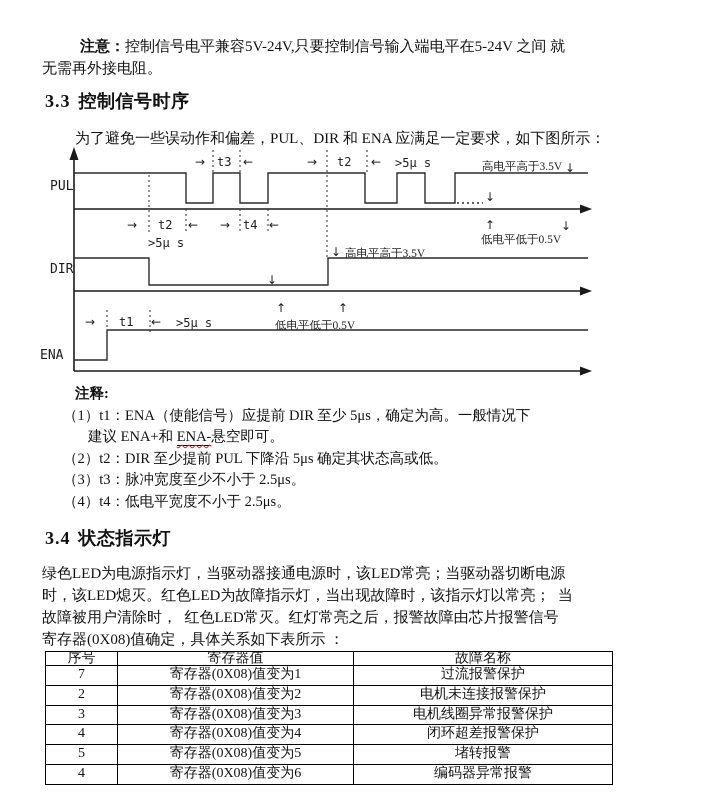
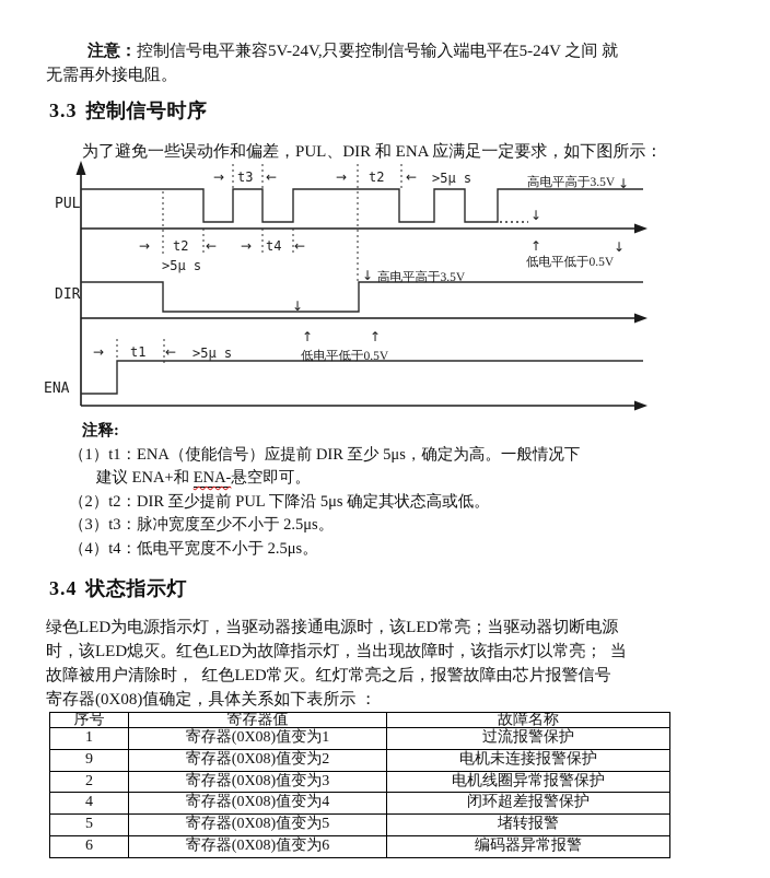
  注意：控制信号电平兼容5V-24V,只要控制信号输入端电平在5-24V 之间 就
  无需再外接电阻。
  3.3 控制信号时序
  为了避免一些误动作和偏差，PUL、DIR 和 ENA 应满足一定要求，如下图所示：
  PUL
  DIR
  ENA
  →
  t3
  ←
  →
  t2
  ←
  >5μ s
  高电平高于3.5V
  ↓
  ↓
  ↑
  ↓
  低电平低于0.5V
  →
  t2
  ←
  →
  t4
  ←
  >5μ s
  ↓
  高电平高于3.5V
  ↓
  ↑
  ↑
  低电平低于0.5V
  →
  t1
  ←
  >5μ s
  注释:
  （1）t1：ENA（使能信号）应提前 DIR 至少 5μs，确定为高。一般情况下
  建议 ENA+和 ENA-悬空即可。
  （2）t2：DIR 至少提前 PUL 下降沿 5μs 确定其状态高或低。
  （3）t3：脉冲宽度至少不小于 2.5μs。
  （4）t4：低电平宽度不小于 2.5μs。
  3.4 状态指示灯
  绿色LED为电源指示灯，当驱动器接通电源时，该LED常亮；当驱动器切断电源
  时，该LED熄灭。红色LED为故障指示灯，当出现故障时，该指示灯以常亮； 当
  故障被用户清除时， 红色LED常灭。红灯常亮之后，报警故障由芯片报警信号
  寄存器(0X08)值确定，具体关系如下表所示 ：
  序号	寄存器值	故障名称
- 7	寄存器(0X08)值变为1	过流报警保护
+ 1	寄存器(0X08)值变为1	过流报警保护
- 2	寄存器(0X08)值变为2	电机未连接报警保护
+ 9	寄存器(0X08)值变为2	电机未连接报警保护
- 3	寄存器(0X08)值变为3	电机线圈异常报警保护
+ 2	寄存器(0X08)值变为3	电机线圈异常报警保护
  4	寄存器(0X08)值变为4	闭环超差报警保护
  5	寄存器(0X08)值变为5	堵转报警
- 4	寄存器(0X08)值变为6	编码器异常报警
+ 6	寄存器(0X08)值变为6	编码器异常报警
